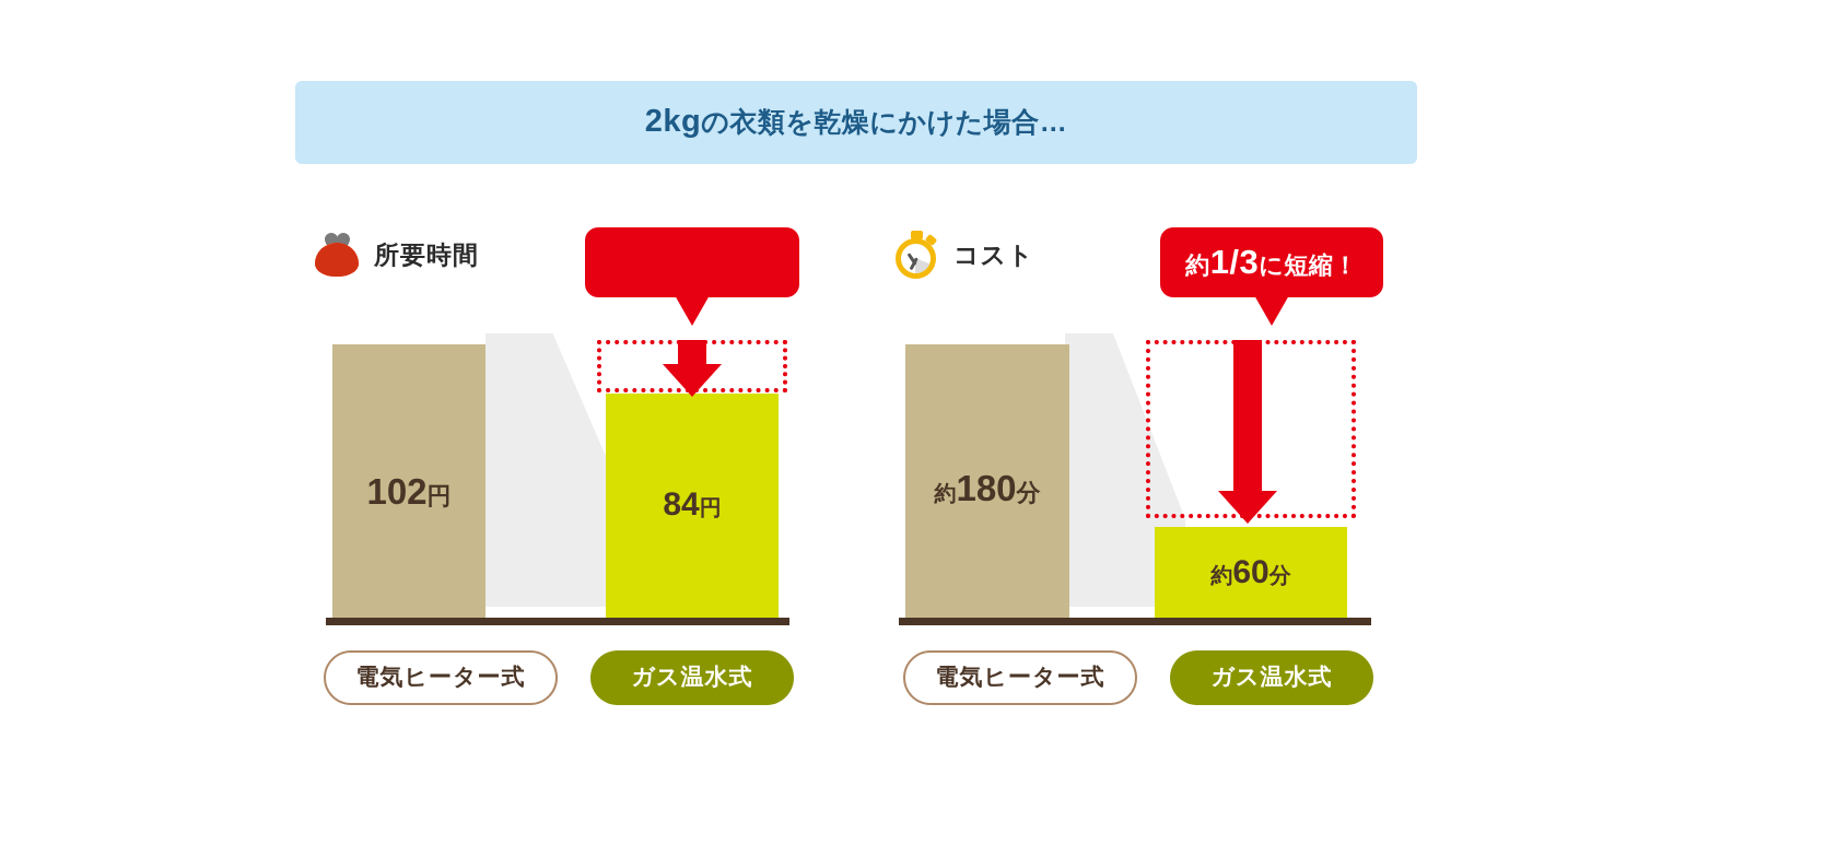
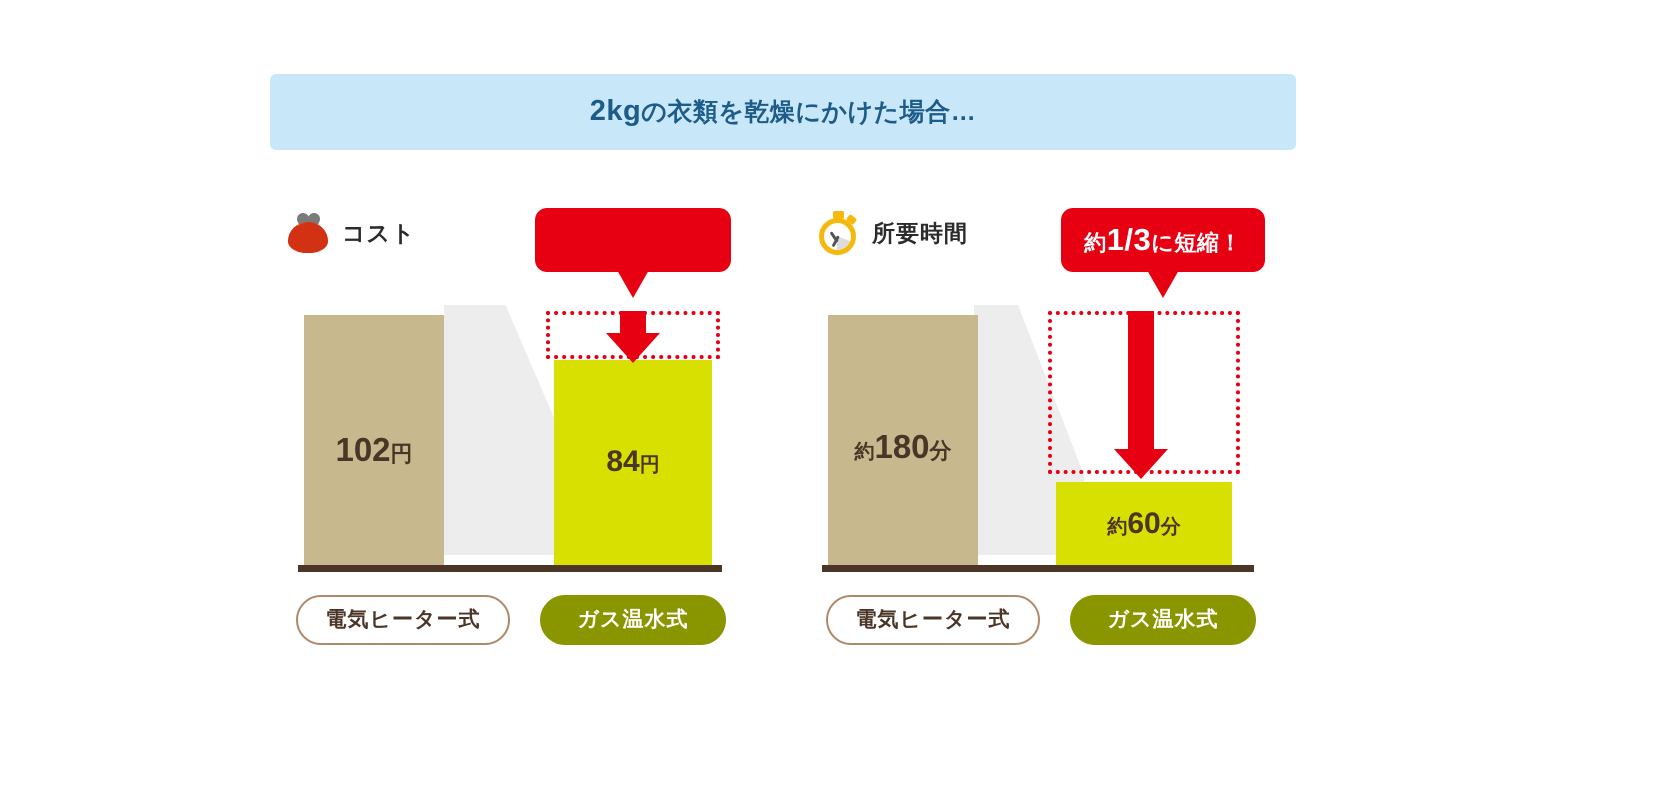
  2kgの衣類を乾燥にかけた場合…
- 所要時間
+ コスト
  102円
  84円
  電気ヒーター式
  ガス温水式
- コスト
+ 所要時間
  約1/3に短縮！
  約180分
  約60分
  電気ヒーター式
  ガス温水式
